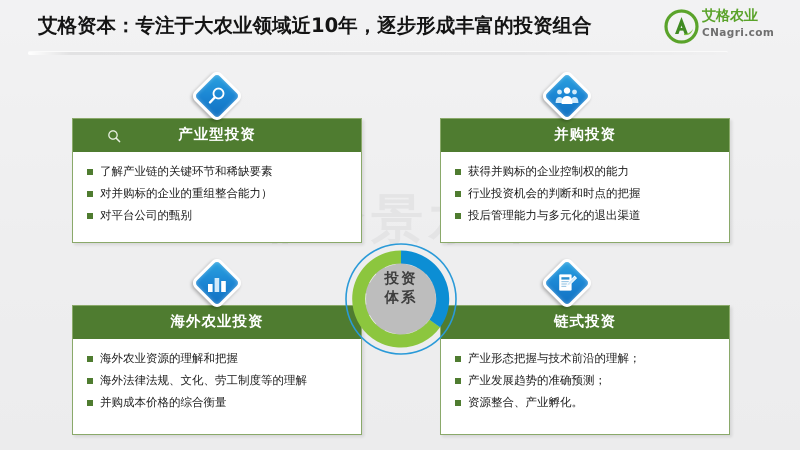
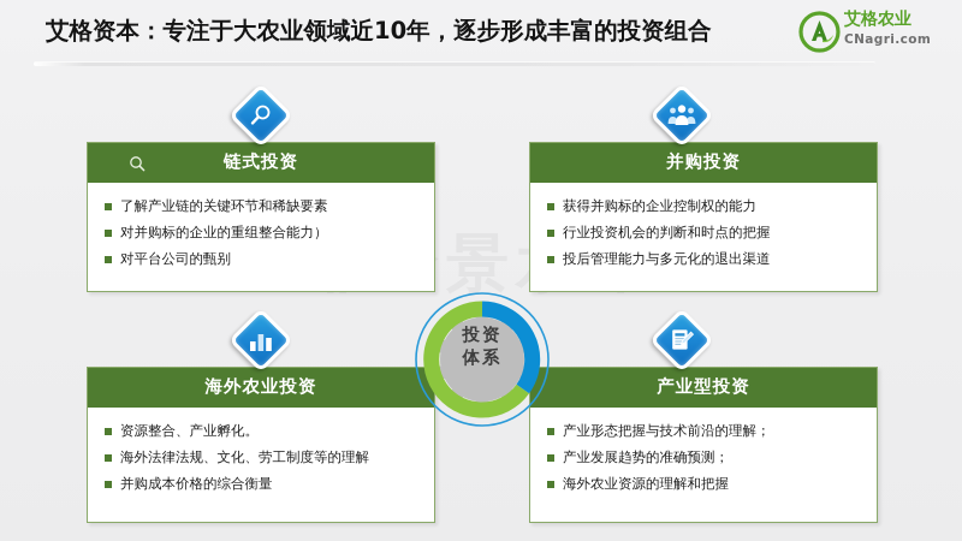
  艾格资本：专注于大农业领域近10年，逐步形成丰富的投资组合
  艾格农业
  CNagri.com
- 产业型投资
+ 链式投资
  了解产业链的关键环节和稀缺要素
  对并购标的企业的重组整合能力）
  对平台公司的甄别
  并购投资
  获得并购标的企业控制权的能力
  行业投资机会的判断和时点的把握
  投后管理能力与多元化的退出渠道
  海外农业投资
- 海外农业资源的理解和把握
+ 资源整合、产业孵化。
  海外法律法规、文化、劳工制度等的理解
  并购成本价格的综合衡量
- 链式投资
+ 产业型投资
  产业形态把握与技术前沿的理解；
  产业发展趋势的准确预测；
- 资源整合、产业孵化。
+ 海外农业资源的理解和把握
  投资
  体系
